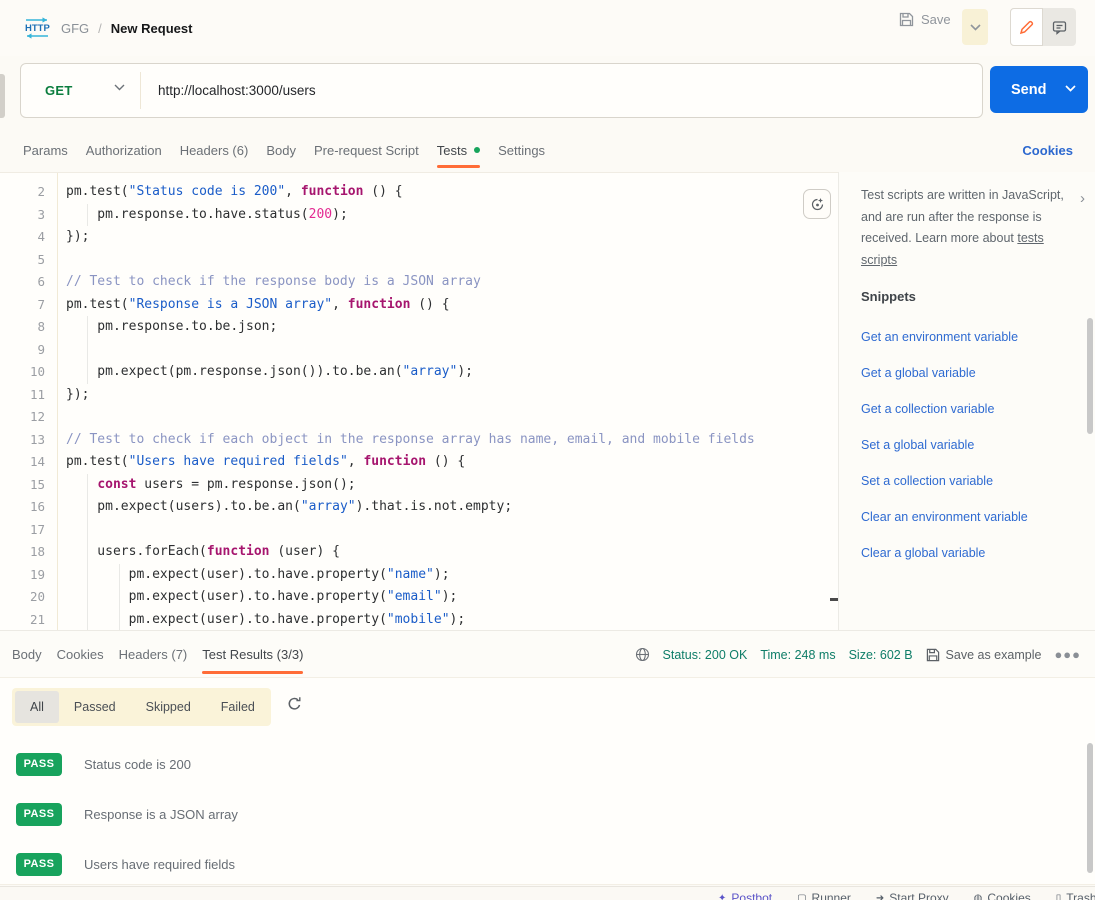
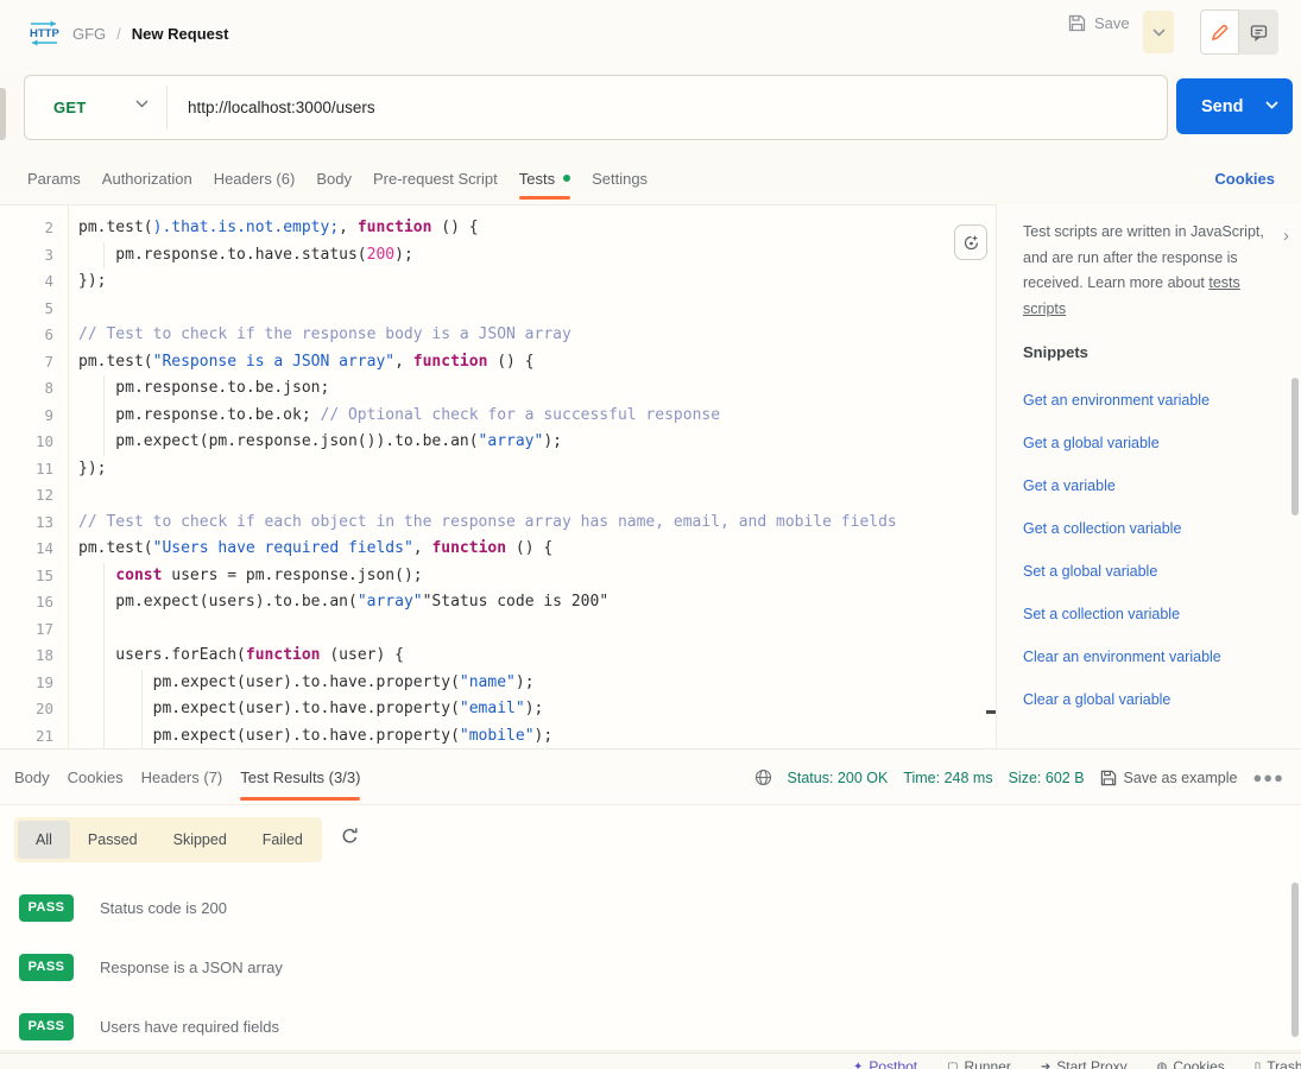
  HTTP
  GFG
  /
  New Request
  Save
  GET
  http://localhost:3000/users
  Send
  Params
  Authorization
  Headers (6)
  Body
  Pre-request Script
  Tests
  Settings
  Cookies
  2
- pm.test("Status code is 200", function () {
+ pm.test().that.is.not.empty;, function () {
  3
  pm.response.to.have.status(200);
  4
  });
  5
  6
  // Test to check if the response body is a JSON array
  7
  pm.test("Response is a JSON array", function () {
  8
  pm.response.to.be.json;
  9
+ pm.response.to.be.ok; // Optional check for a successful response
  10
  pm.expect(pm.response.json()).to.be.an("array");
  11
  });
  12
  13
  // Test to check if each object in the response array has name, email, and mobile fields
  14
  pm.test("Users have required fields", function () {
  15
  const users = pm.response.json();
  16
- pm.expect(users).to.be.an("array").that.is.not.empty;
+ pm.expect(users).to.be.an("array""Status code is 200"
  17
  18
  users.forEach(function (user) {
  19
  pm.expect(user).to.have.property("name");
  20
  pm.expect(user).to.have.property("email");
  21
  pm.expect(user).to.have.property("mobile");
  Test scripts are written in JavaScript, and are run after the response is received. Learn more about tests scripts
  ›
  Snippets
  Get an environment variable
  Get a global variable
+ Get a variable
  Get a collection variable
  Set a global variable
  Set a collection variable
  Clear an environment variable
  Clear a global variable
  Body
  Cookies
  Headers (7)
  Test Results (3/3)
  Status: 200 OK
  Time: 248 ms
  Size: 602 B
  Save as example
  ●●●
  All
  Passed
  Skipped
  Failed
  PASS
  Status code is 200
  PASS
  Response is a JSON array
  PASS
  Users have required fields
  ✦
  Postbot
  ▢
  Runner
  ➜
  Start Proxy
  ◍
  Cookies
  ▯
  Trash
